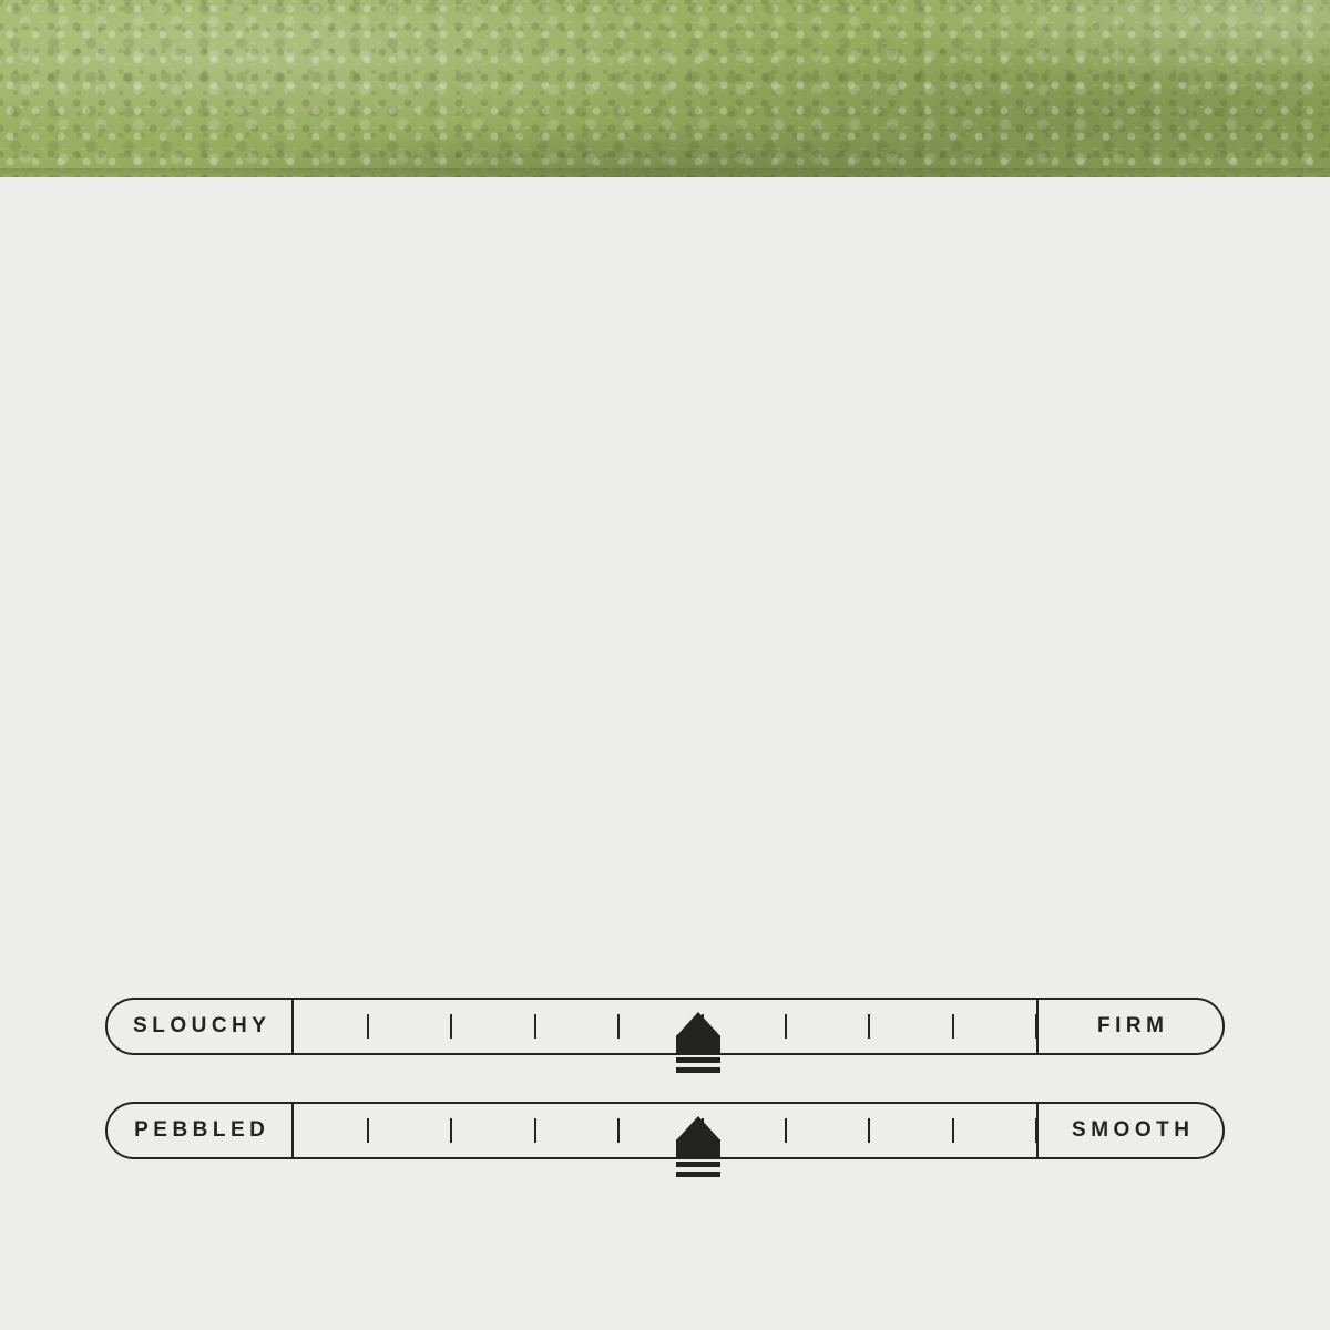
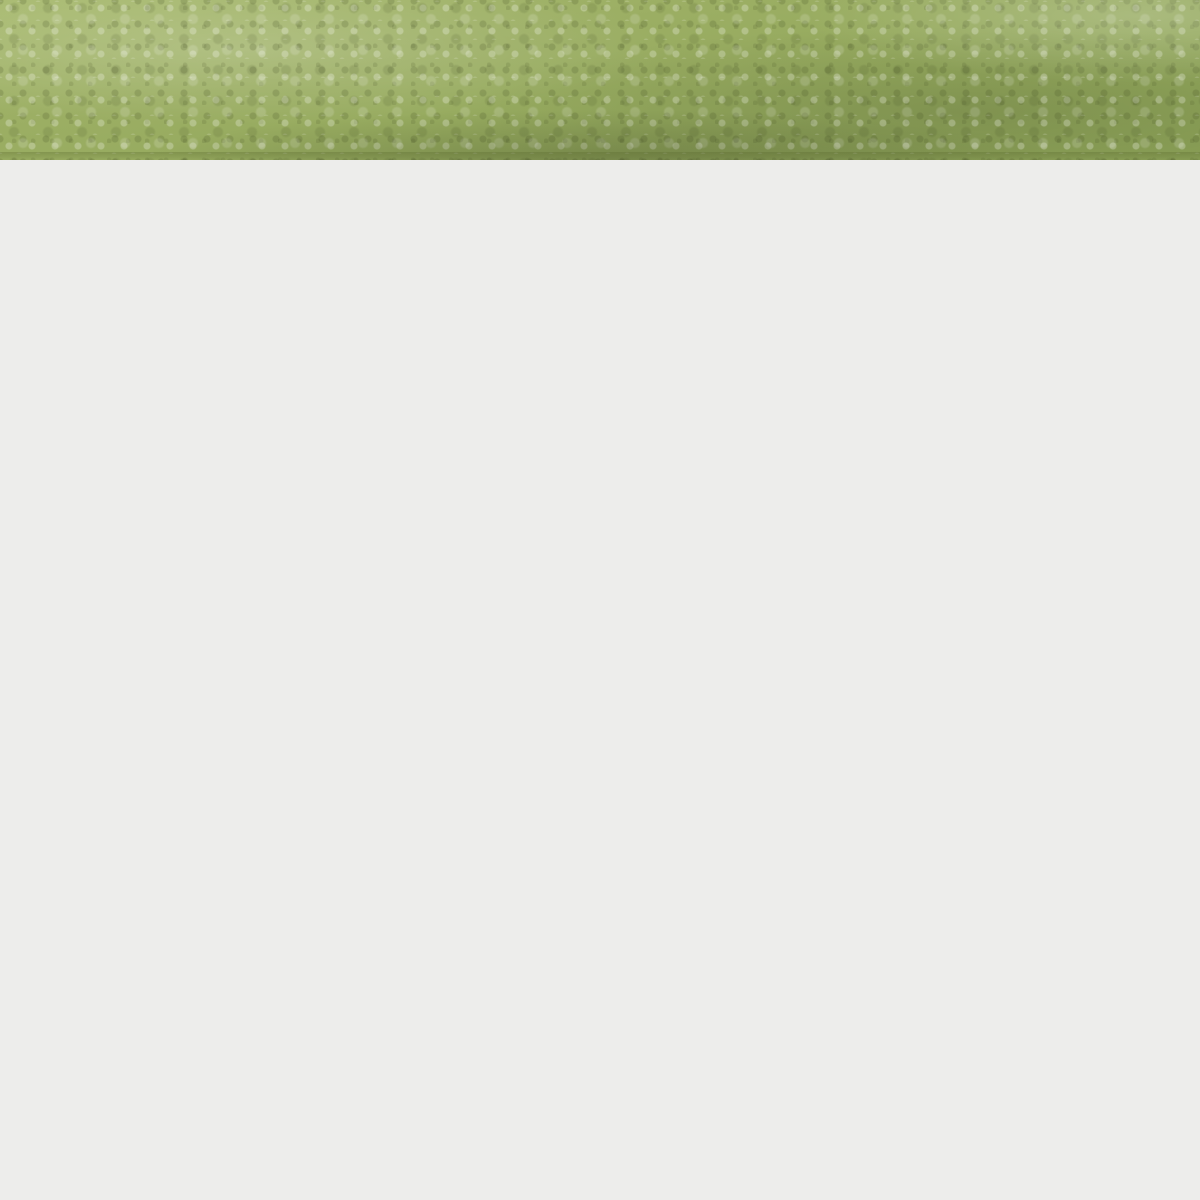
- SLOUCHY
- FIRM
- PEBBLED
- SMOOTH
